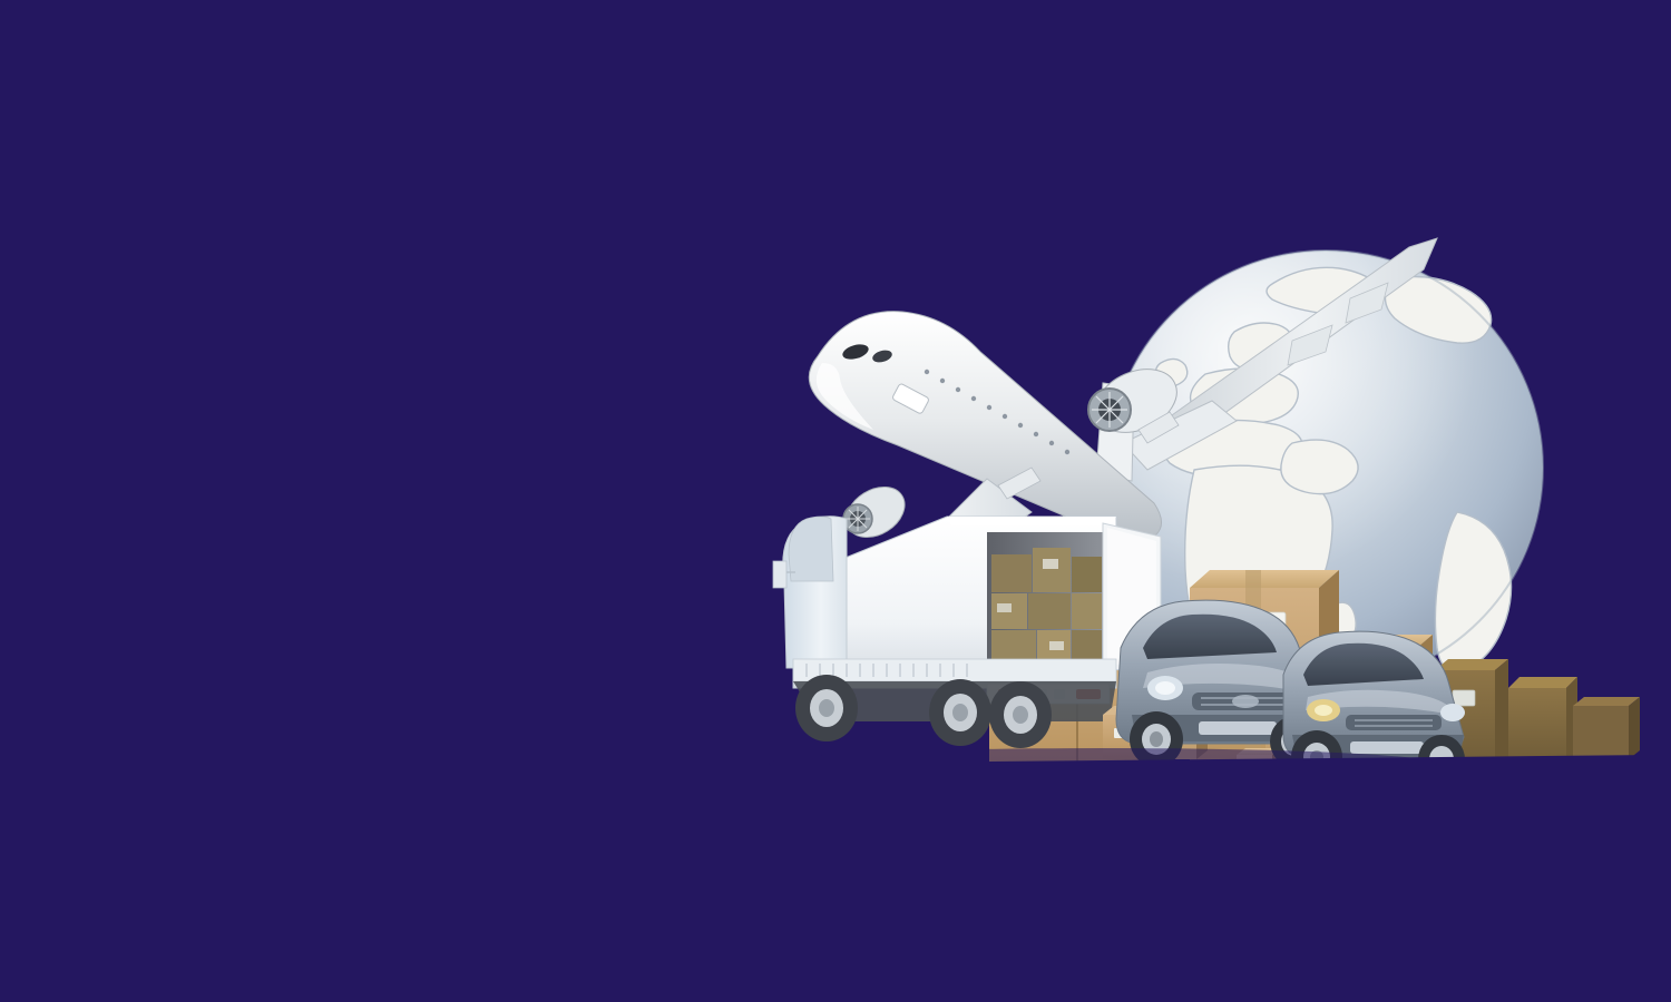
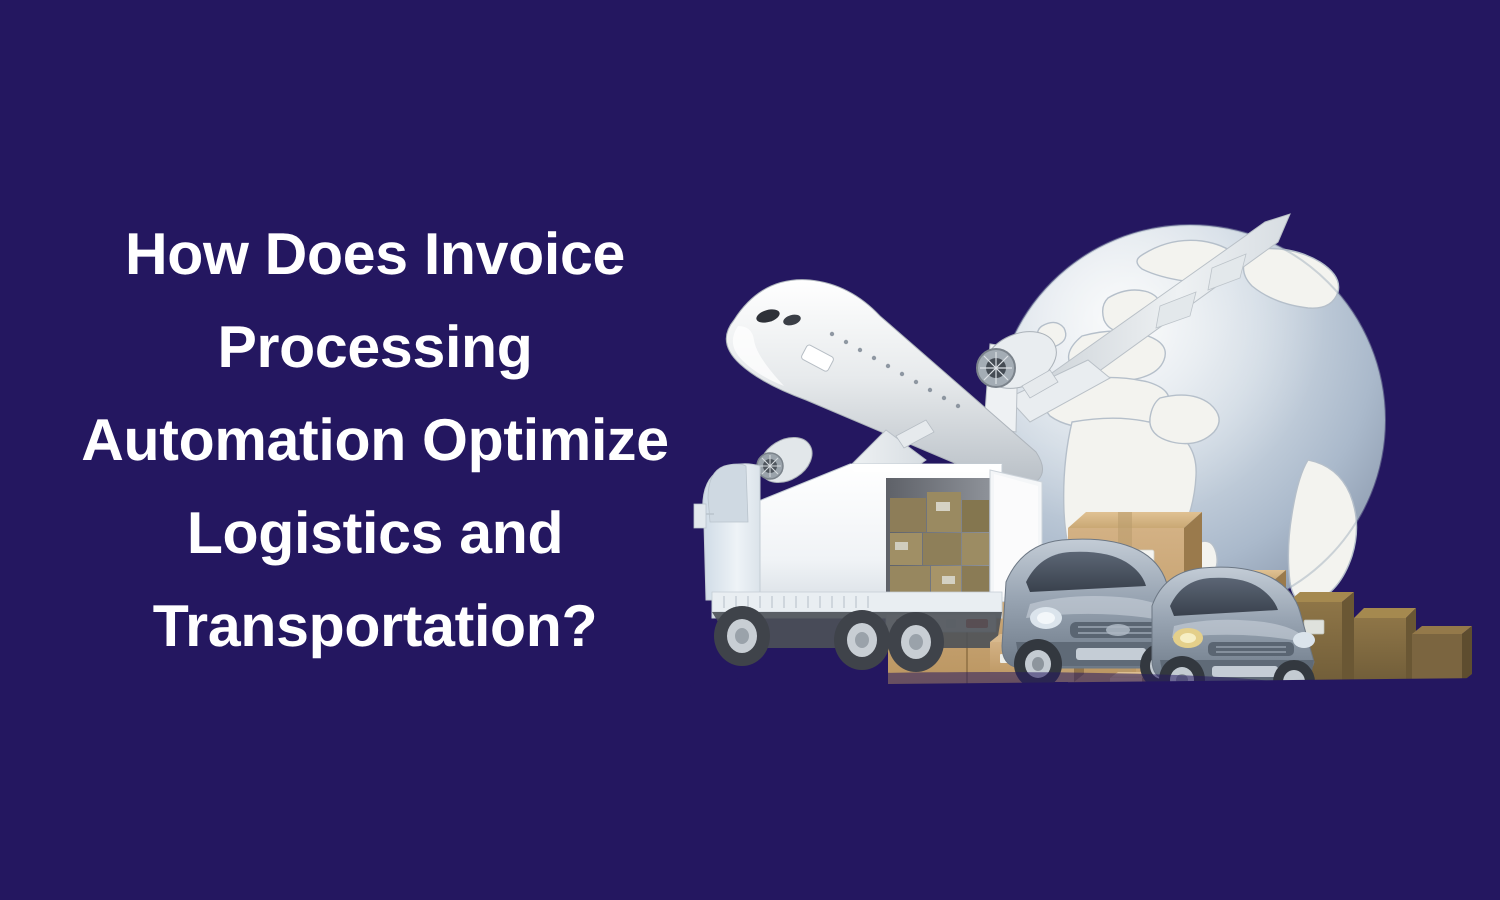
+ How Does Invoice
+ Processing
+ Automation Optimize
+ Logistics and
+ Transportation?
